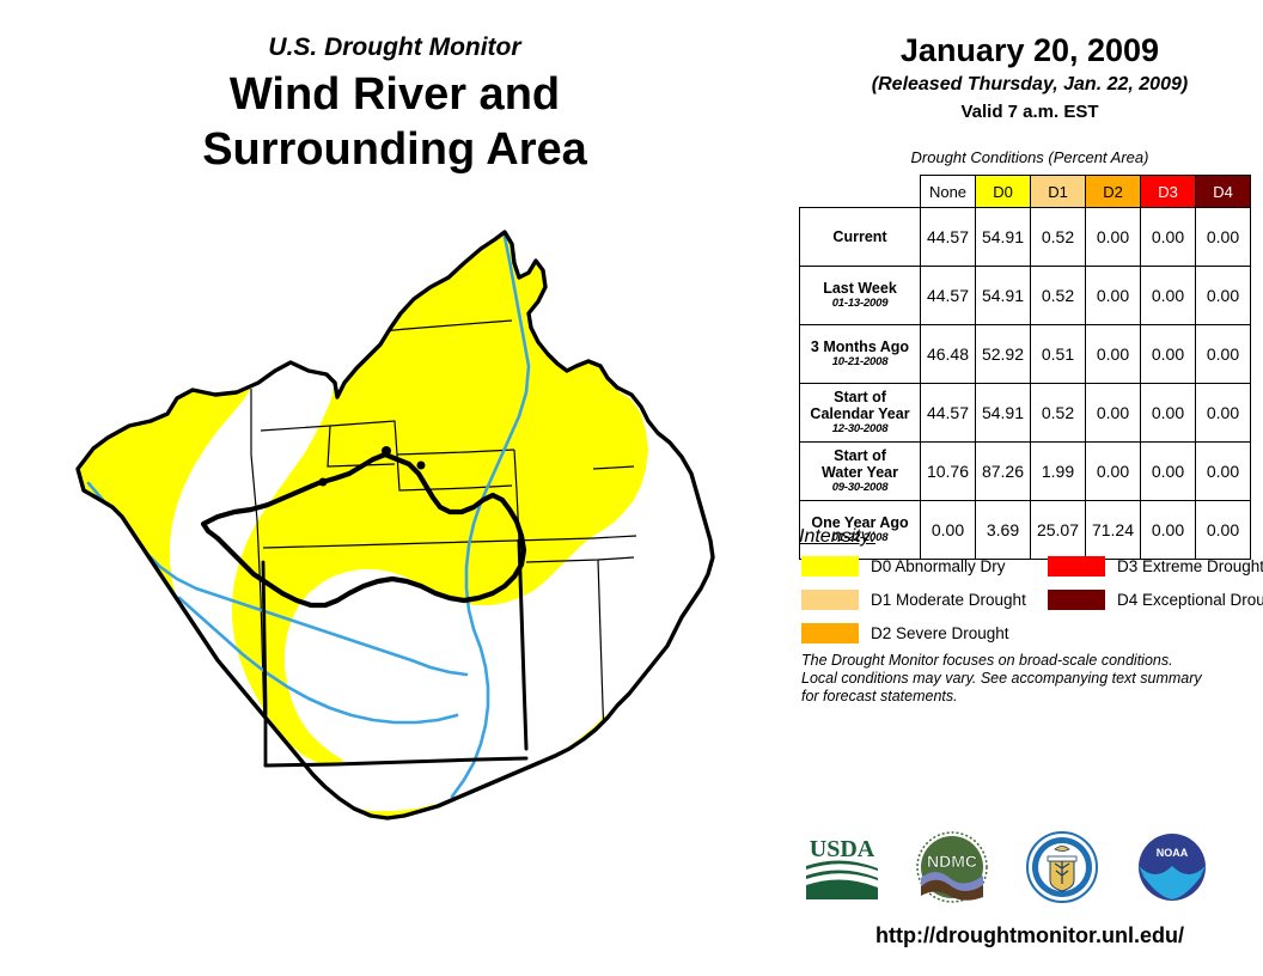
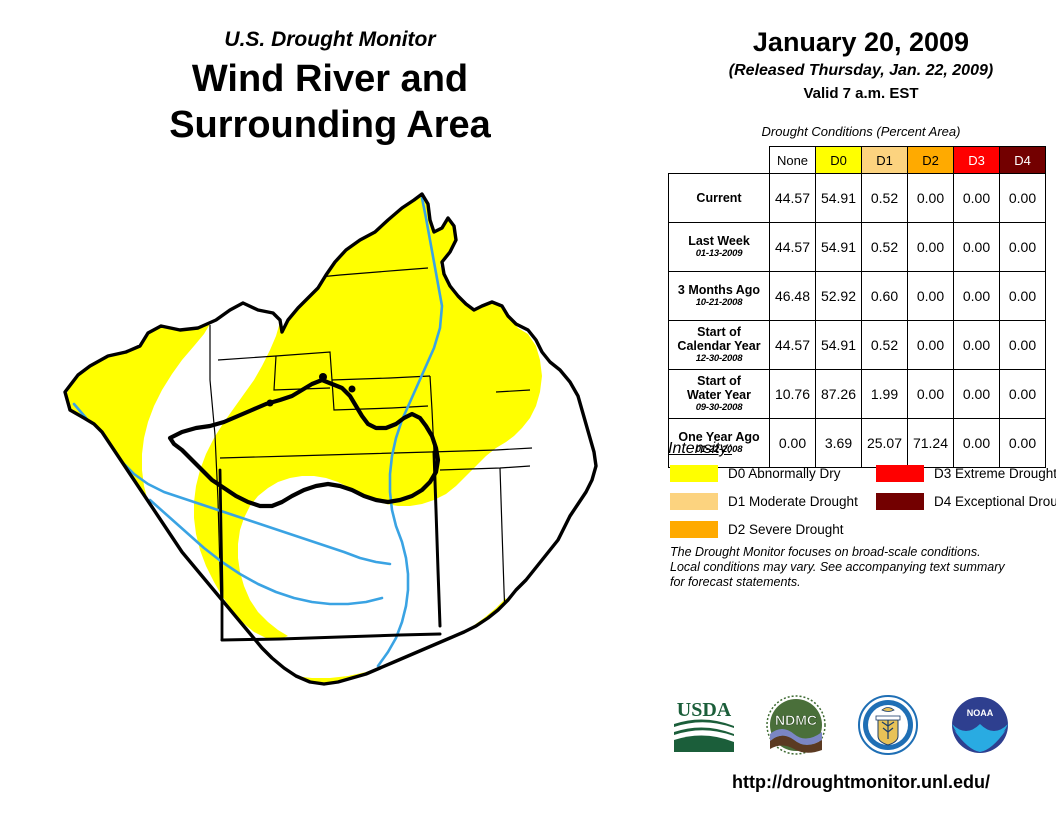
  U.S. Drought Monitor
  Wind River and
  Surrounding Area
  January 20, 2009
  (Released Thursday, Jan. 22, 2009)
  Valid 7 a.m. EST
  Drought Conditions (Percent Area)
  	None	D0	D1	D2	D3	D4
  Current	44.57	54.91	0.52	0.00	0.00	0.00
  Last Week01-13-2009	44.57	54.91	0.52	0.00	0.00	0.00
- 3 Months Ago10-21-2008	46.48	52.92	0.51	0.00	0.00	0.00
+ 3 Months Ago10-21-2008	46.48	52.92	0.60	0.00	0.00	0.00
  Start ofCalendar Year12-30-2008	44.57	54.91	0.52	0.00	0.00	0.00
  Start ofWater Year09-30-2008	10.76	87.26	1.99	0.00	0.00	0.00
  One Year Ago01-22-2008	0.00	3.69	25.07	71.24	0.00	0.00
  Intensity:
  D0 Abnormally Dry
  D1 Moderate Drought
  D2 Severe Drought
  D3 Extreme Drought
  D4 Exceptional Drou
  The Drought Monitor focuses on broad-scale conditions.
  Local conditions may vary. See accompanying text summary
  for forecast statements.
  USDA
  NDMC
  NOAA
  http://droughtmonitor.unl.edu/
